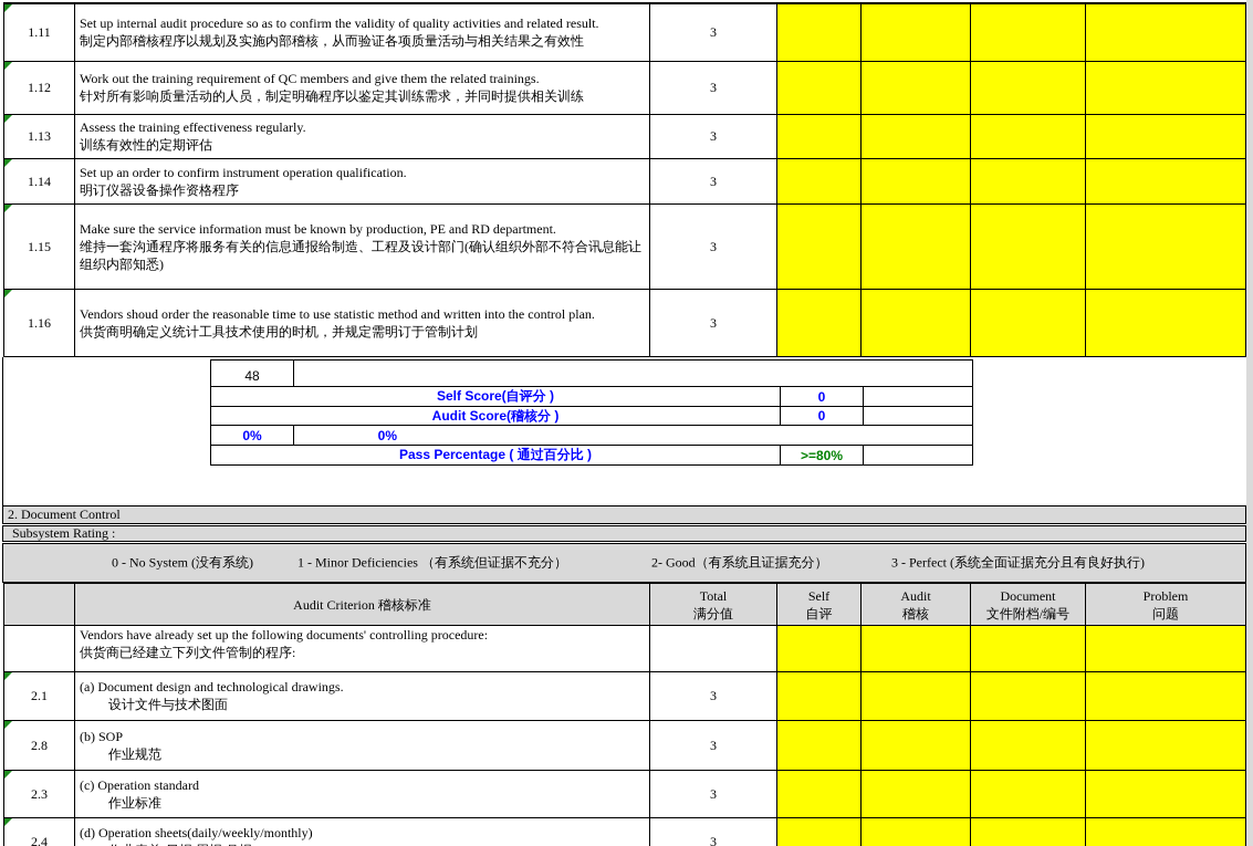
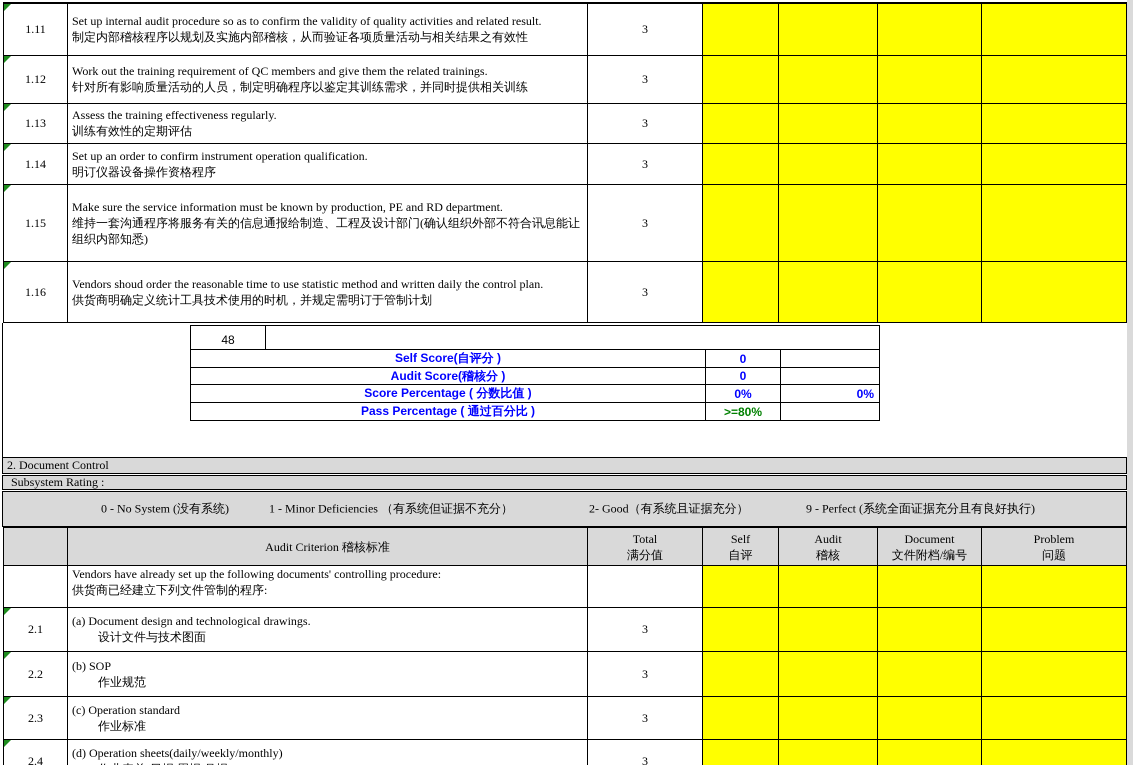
  1.11
  Set up internal audit procedure so as to confirm the validity of quality activities and related result.
  制定内部稽核程序以规划及实施内部稽核，从而验证各项质量活动与相关结果之有效性
  3
  1.12
  Work out the training requirement of QC members and give them the related trainings.
  针对所有影响质量活动的人员，制定明确程序以鉴定其训练需求，并同时提供相关训练
  3
  1.13
  Assess the training effectiveness regularly.
  训练有效性的定期评估
  3
  1.14
  Set up an order to confirm instrument operation qualification.
  明订仪器设备操作资格程序
  3
  1.15
  Make sure the service information must be known by production, PE and RD department.
  维持一套沟通程序将服务有关的信息通报给制造、工程及设计部门(确认组织外部不符合讯息能让组织内部知悉)
  3
  1.16
- Vendors shoud order the reasonable time to use statistic method and written into the control plan.
+ Vendors shoud order the reasonable time to use statistic method and written daily the control plan.
  供货商明确定义统计工具技术使用的时机，并规定需明订于管制计划
  3
  48
  Self Score(自评分 )
  0
  Audit Score(稽核分 )
  0
+ Score Percentage ( 分数比值 )
  0%
  0%
  Pass Percentage ( 通过百分比 )
  >=80%
  2. Document Control
  Subsystem Rating :
  0 - No System (没有系统)
  1 - Minor Deficiencies （有系统但证据不充分）
  2- Good（有系统且证据充分）
- 3 - Perfect (系统全面证据充分且有良好执行)
+ 9 - Perfect (系统全面证据充分且有良好执行)
  Audit Criterion 稽核标准
  Total
  满分值
  Self
  自评
  Audit
  稽核
  Document
  文件附档/编号
  Problem
  问题
  Vendors have already set up the following documents' controlling procedure:
  供货商已经建立下列文件管制的程序:
  2.1
  (a) Document design and technological drawings.
  设计文件与技术图面
  3
- 2.8
+ 2.2
  (b) SOP
  作业规范
  3
  2.3
  (c) Operation standard
  作业标准
  3
  2.4
  (d) Operation sheets(daily/weekly/monthly)
  3
